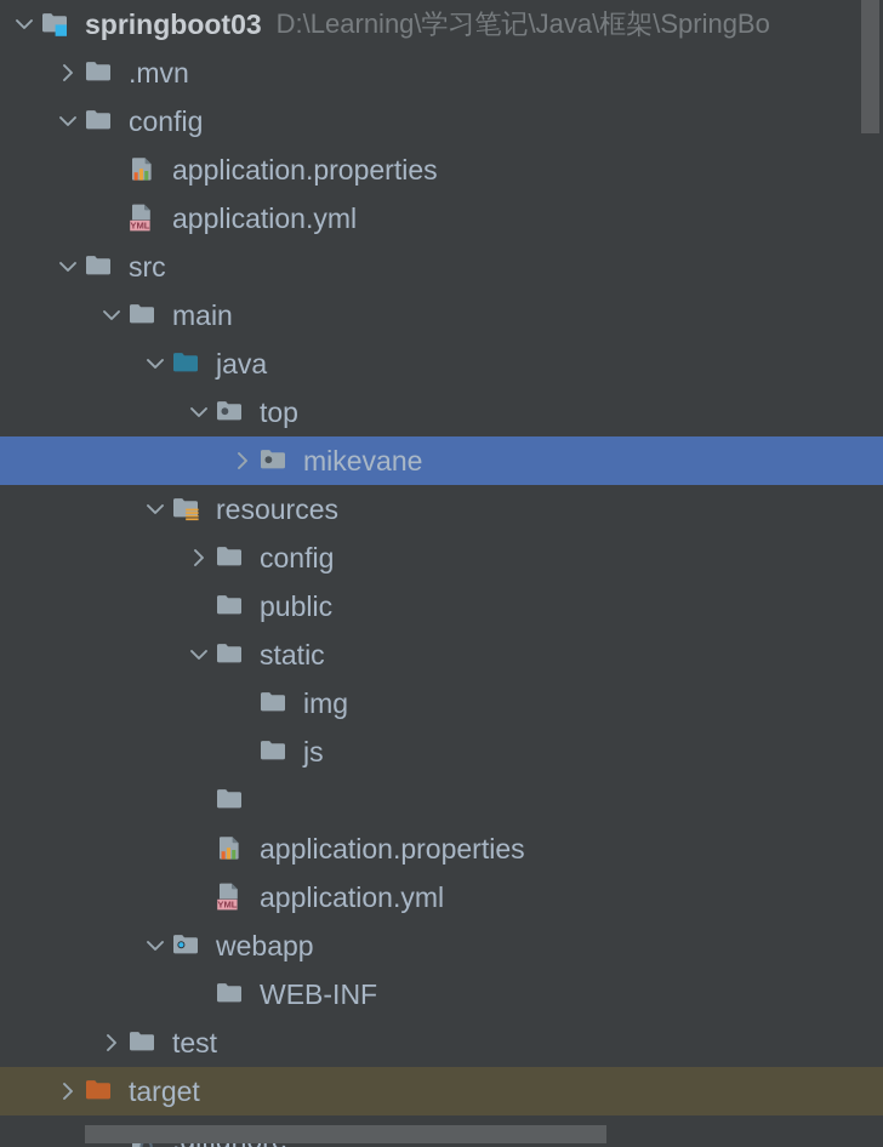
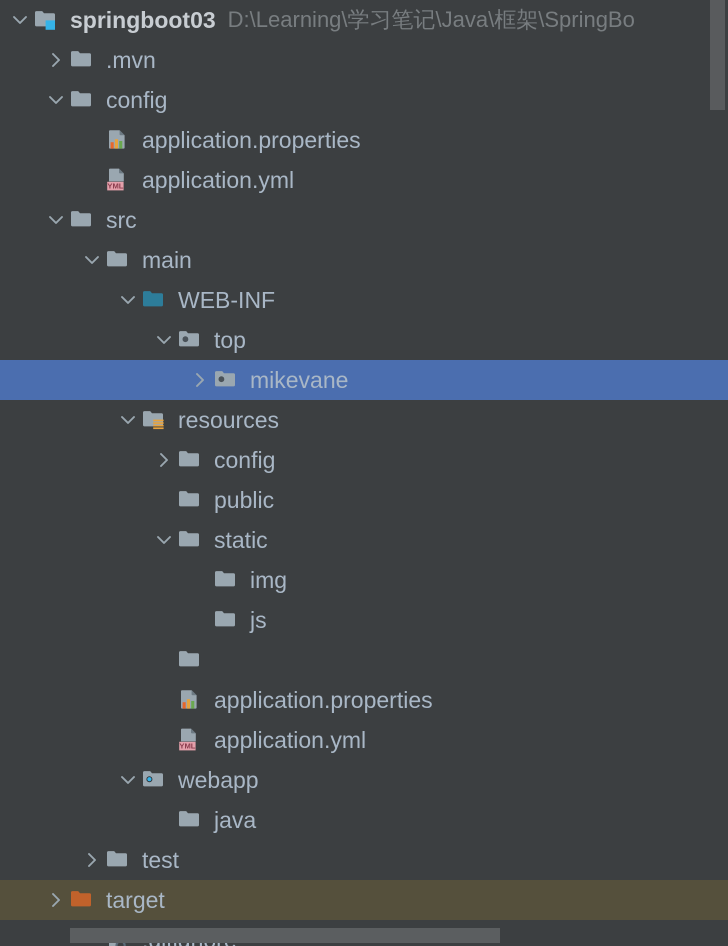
  springboot03
  D:\Learning\学习笔记\Java\框架\SpringBo
  .mvn
  config
  application.properties
  YML
  application.yml
  src
  main
- java
+ WEB-INF
  top
  mikevane
  resources
  config
  public
  static
  img
  js
  application.properties
  YML
  application.yml
  webapp
- WEB-INF
+ java
  test
  target
